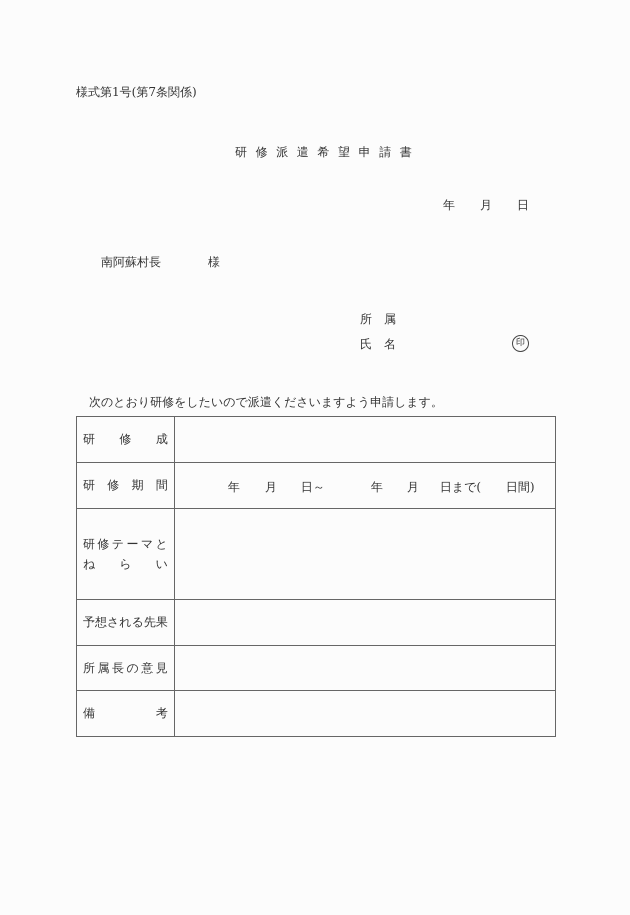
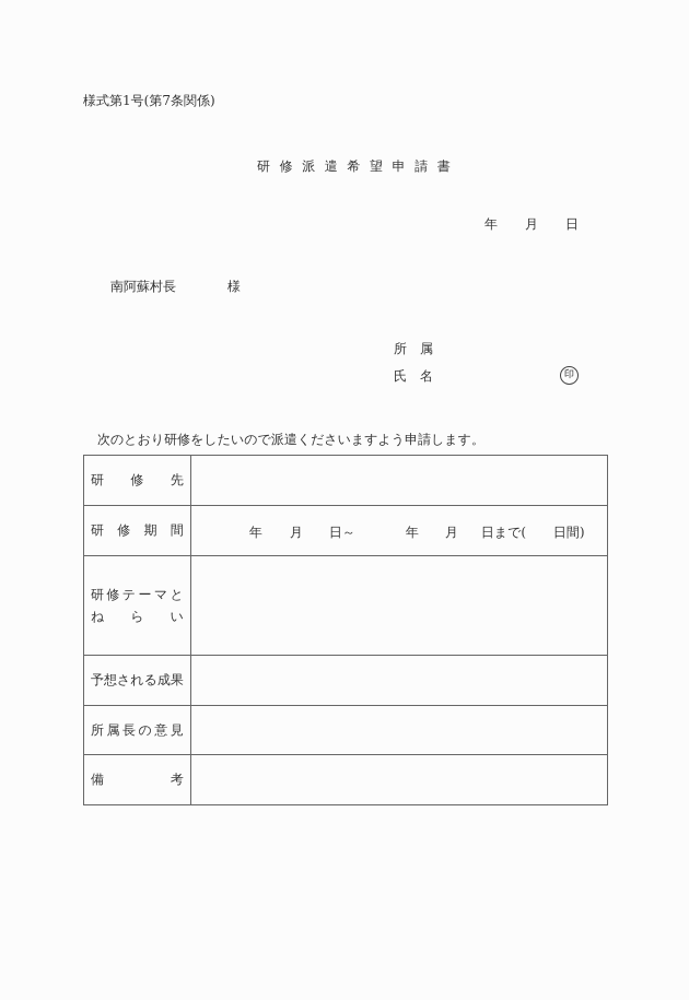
  様式第1号(第7条関係)
  研修派遣希望申請書
  年
  月
  日
  南阿蘇村長
  様
  所属
  氏名
  印
  次のとおり研修をしたいので派遣くださいますよう申請します。
- 研 修 成
+ 研 修 先
  研 修 期 間	年 月 日～ 年 月 日まで( 日間)
  研 修 テ ー マ と ね ら い
- 予 想 さ れ る 先 果
+ 予 想 さ れ る 成 果
  所 属 長 の 意 見
  備 考
